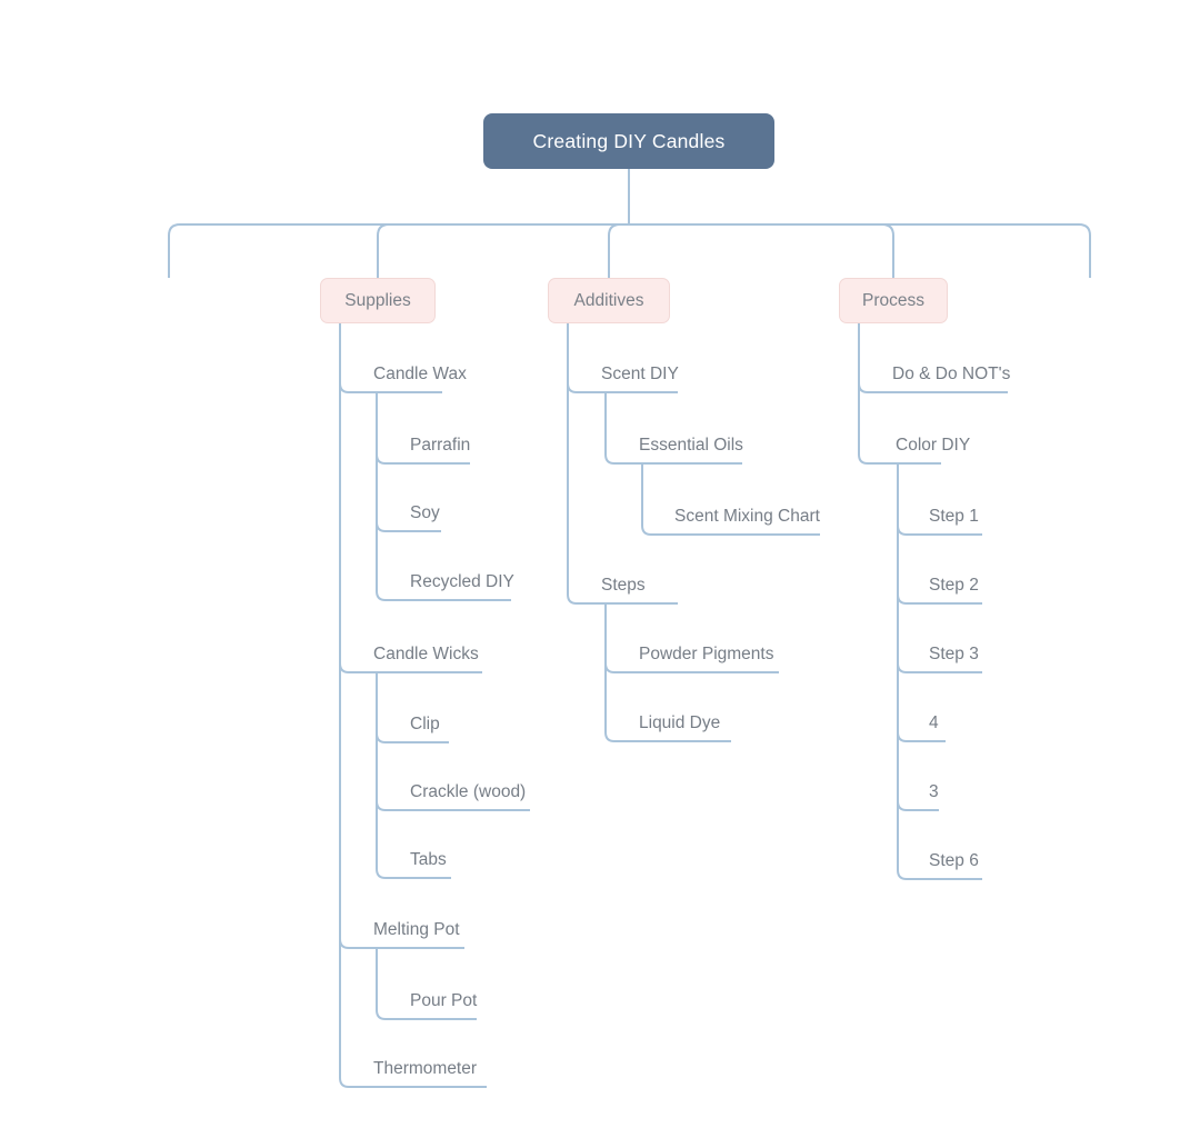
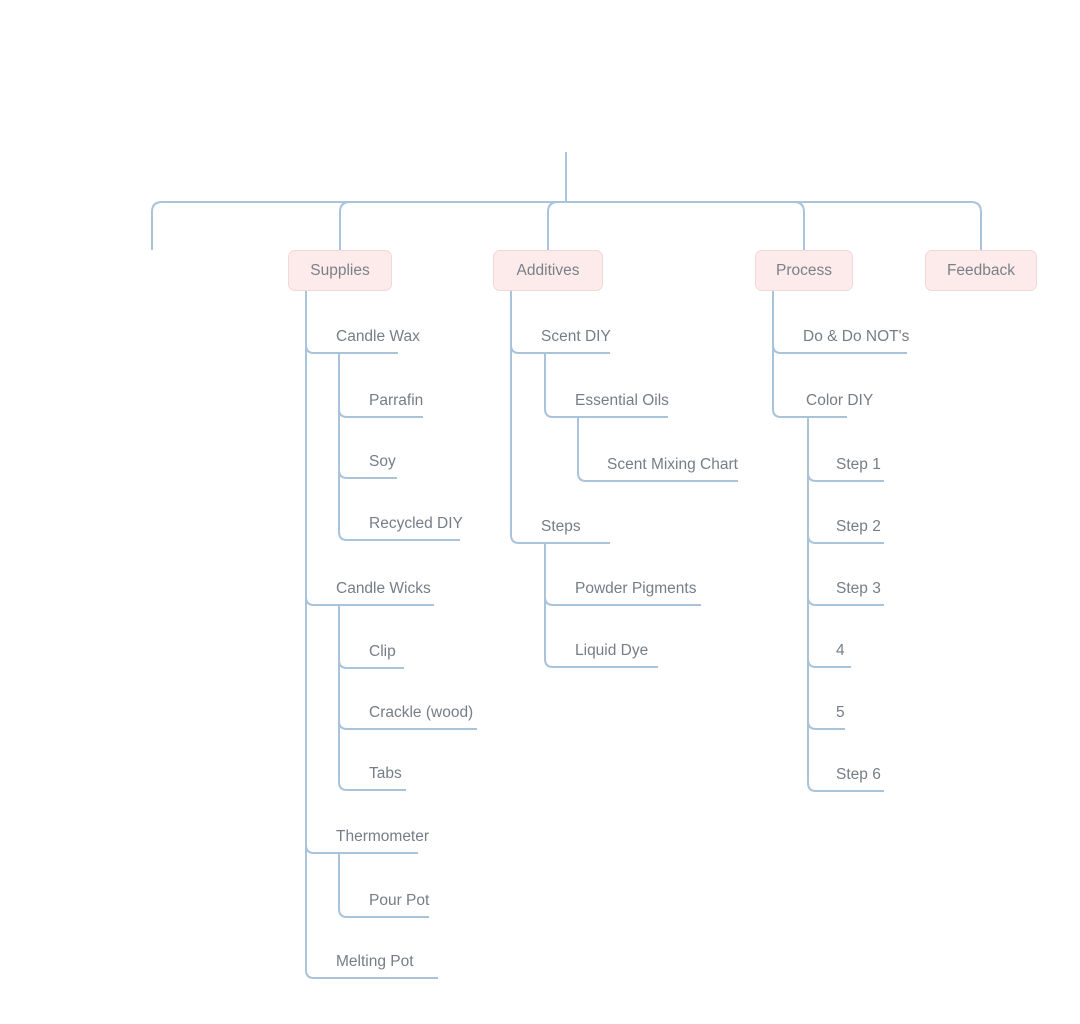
- Creating DIY Candles
  Supplies
  Additives
  Process
+ Feedback
  Candle Wax
  Parrafin
  Soy
  Recycled DIY
  Candle Wicks
  Clip
  Crackle (wood)
  Tabs
- Melting Pot
+ Thermometer
  Pour Pot
- Thermometer
+ Melting Pot
  Scent DIY
  Essential Oils
  Scent Mixing Chart
  Steps
  Powder Pigments
  Liquid Dye
  Do & Do NOT's
  Color DIY
  Step 1
  Step 2
  Step 3
  4
- 3
+ 5
  Step 6
